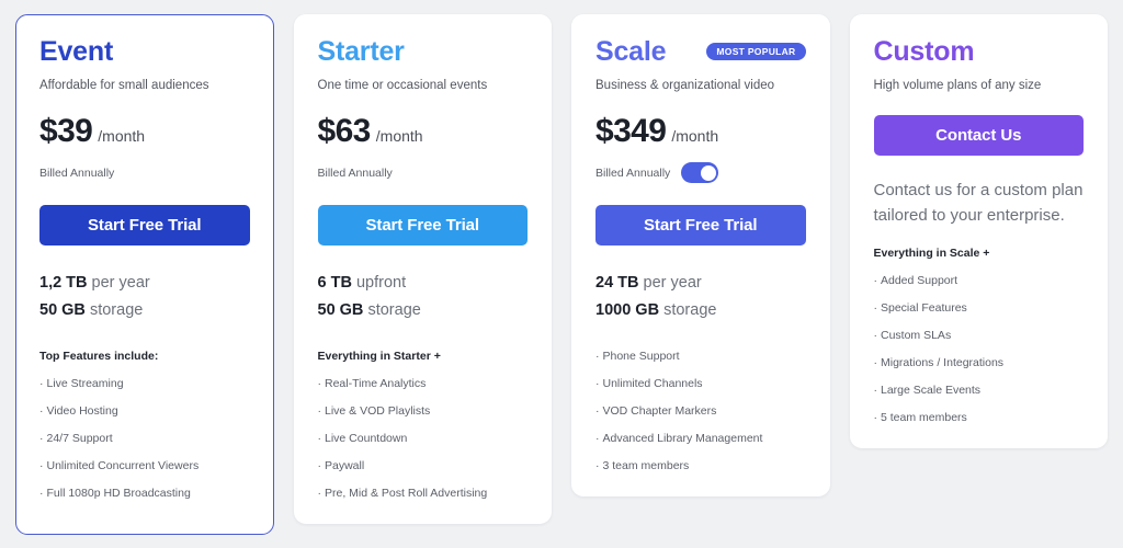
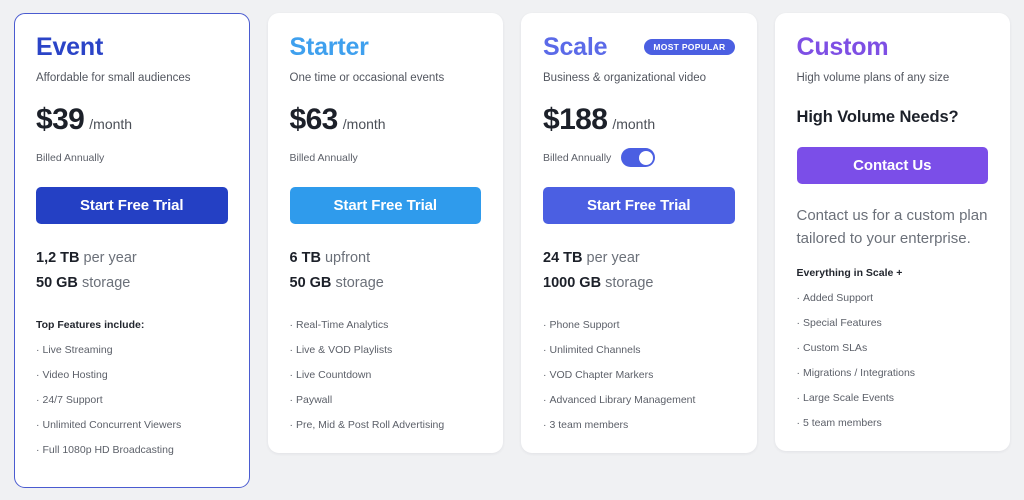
  Event
  Affordable for small audiences
  $39
  /month
  Billed Annually
  Start Free Trial
  1,2 TB per year
  50 GB storage
  Top Features include:
  · Live Streaming
  · Video Hosting
  · 24/7 Support
  · Unlimited Concurrent Viewers
  · Full 1080p HD Broadcasting
  Starter
  One time or occasional events
  $63
  /month
  Billed Annually
  Start Free Trial
  6 TB upfront
  50 GB storage
- Everything in Starter +
  · Real-Time Analytics
  · Live & VOD Playlists
  · Live Countdown
  · Paywall
  · Pre, Mid & Post Roll Advertising
  Scale
  MOST POPULAR
  Business & organizational video
- $349
+ $188
  /month
  Billed Annually
  Start Free Trial
  24 TB per year
  1000 GB storage
  · Phone Support
  · Unlimited Channels
  · VOD Chapter Markers
  · Advanced Library Management
  · 3 team members
  Custom
  High volume plans of any size
+ High Volume Needs?
  Contact Us
  Contact us for a custom plan tailored to your enterprise.
  Everything in Scale +
  · Added Support
  · Special Features
  · Custom SLAs
  · Migrations / Integrations
  · Large Scale Events
  · 5 team members
